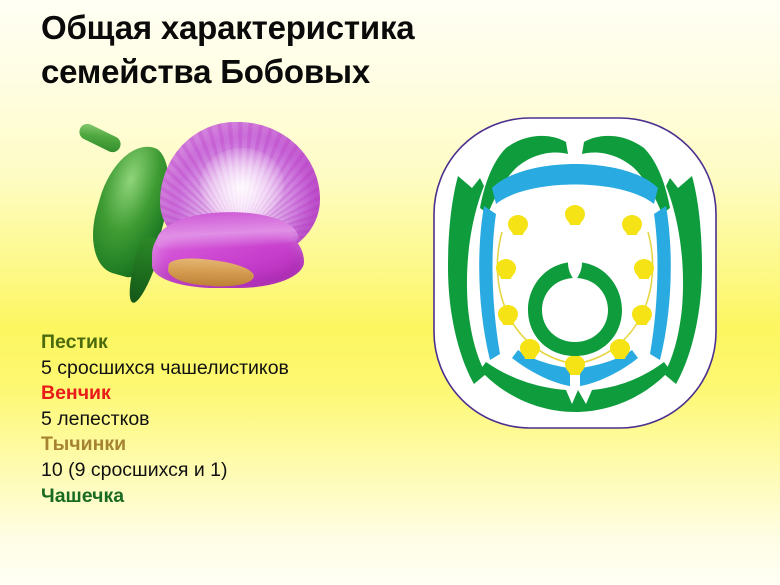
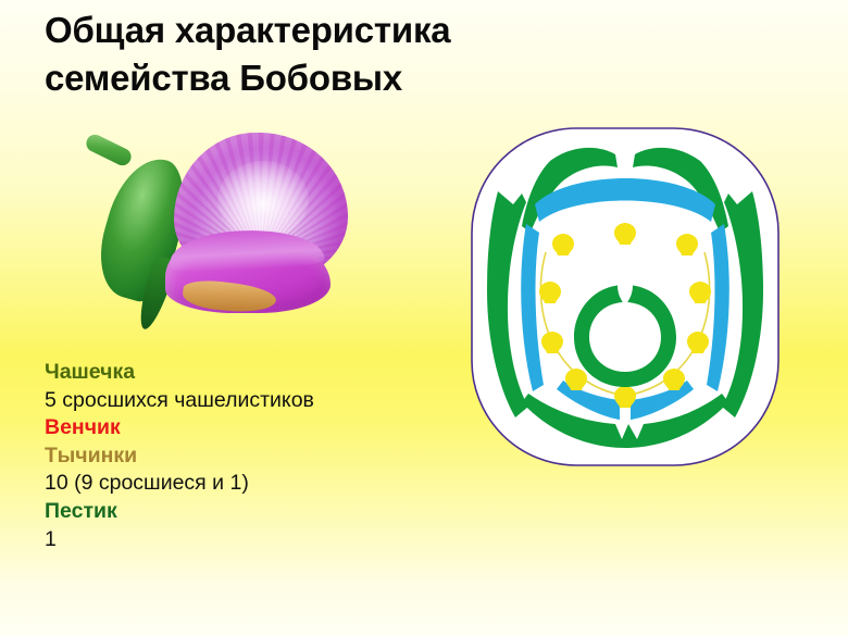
  Общая характеристика
  семейства Бобовых
- Пестик
+ Чашечка
  5 сросшихся чашелистиков
  Венчик
- 5 лепестков
  Тычинки
- 10 (9 сросшихся и 1)
+ 10 (9 сросшиеся и 1)
- Чашечка
+ Пестик
+ 1
